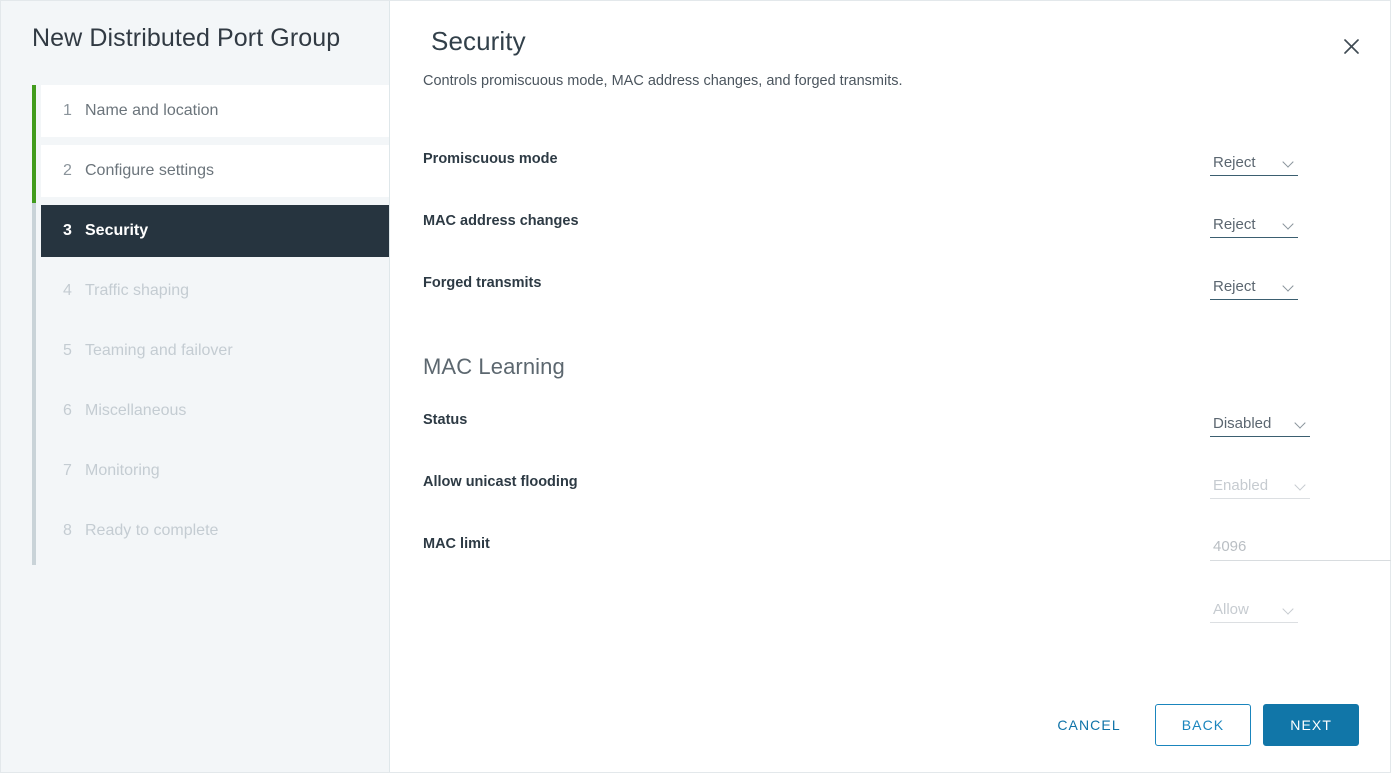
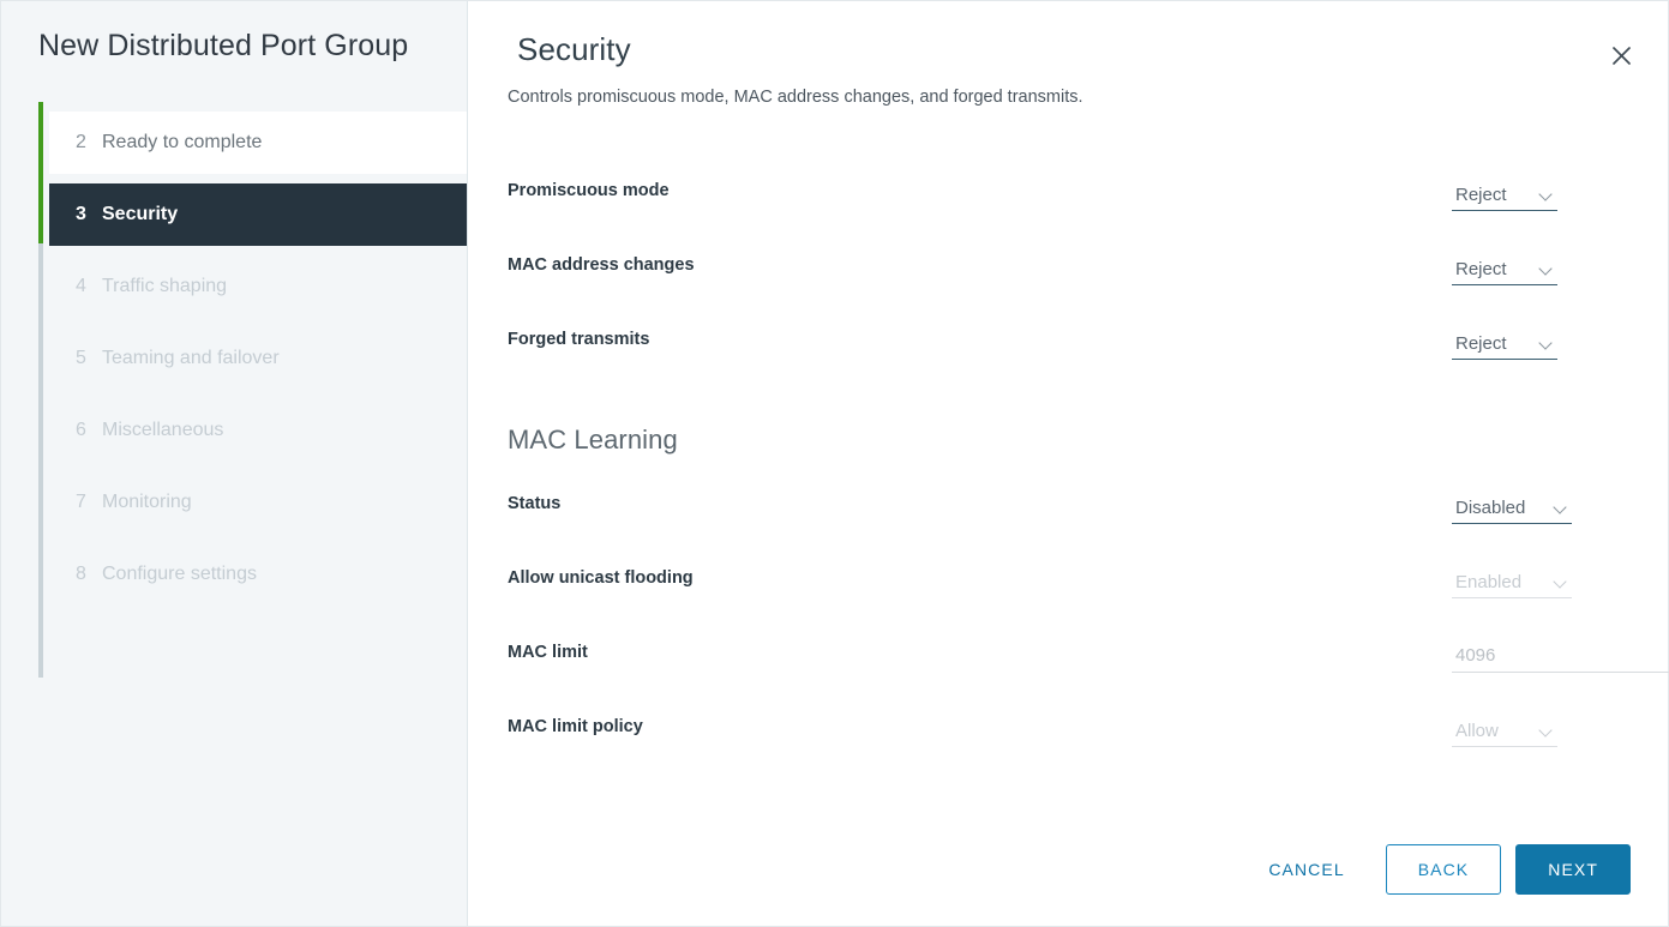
  New Distributed Port Group
- 1
- Name and location
  2
- Configure settings
+ Ready to complete
  3
  Security
  4
  Traffic shaping
  5
  Teaming and failover
  6
  Miscellaneous
  7
  Monitoring
  8
- Ready to complete
+ Configure settings
  Security
  Controls promiscuous mode, MAC address changes, and forged transmits.
  Promiscuous mode
  Reject
  MAC address changes
  Reject
  Forged transmits
  Reject
  MAC Learning
  Status
  Disabled
  Allow unicast flooding
  Enabled
  MAC limit
  4096
+ MAC limit policy
  Allow
  CANCEL
  BACK
  NEXT
